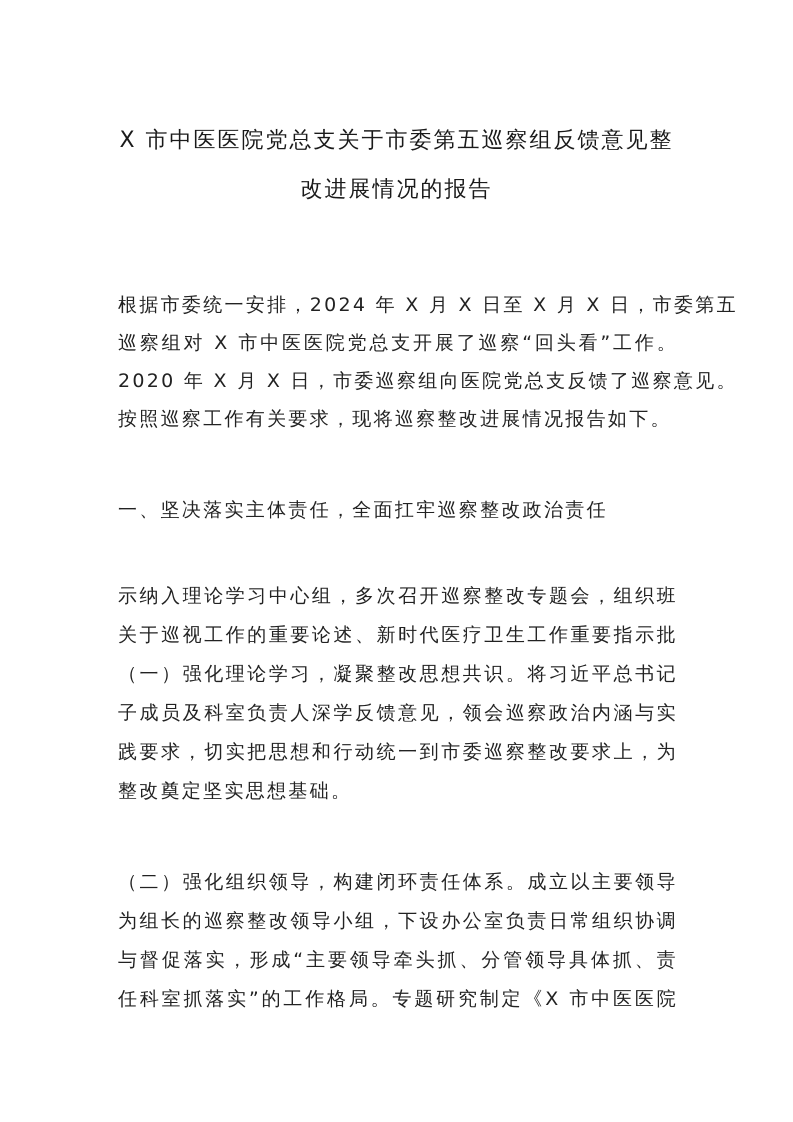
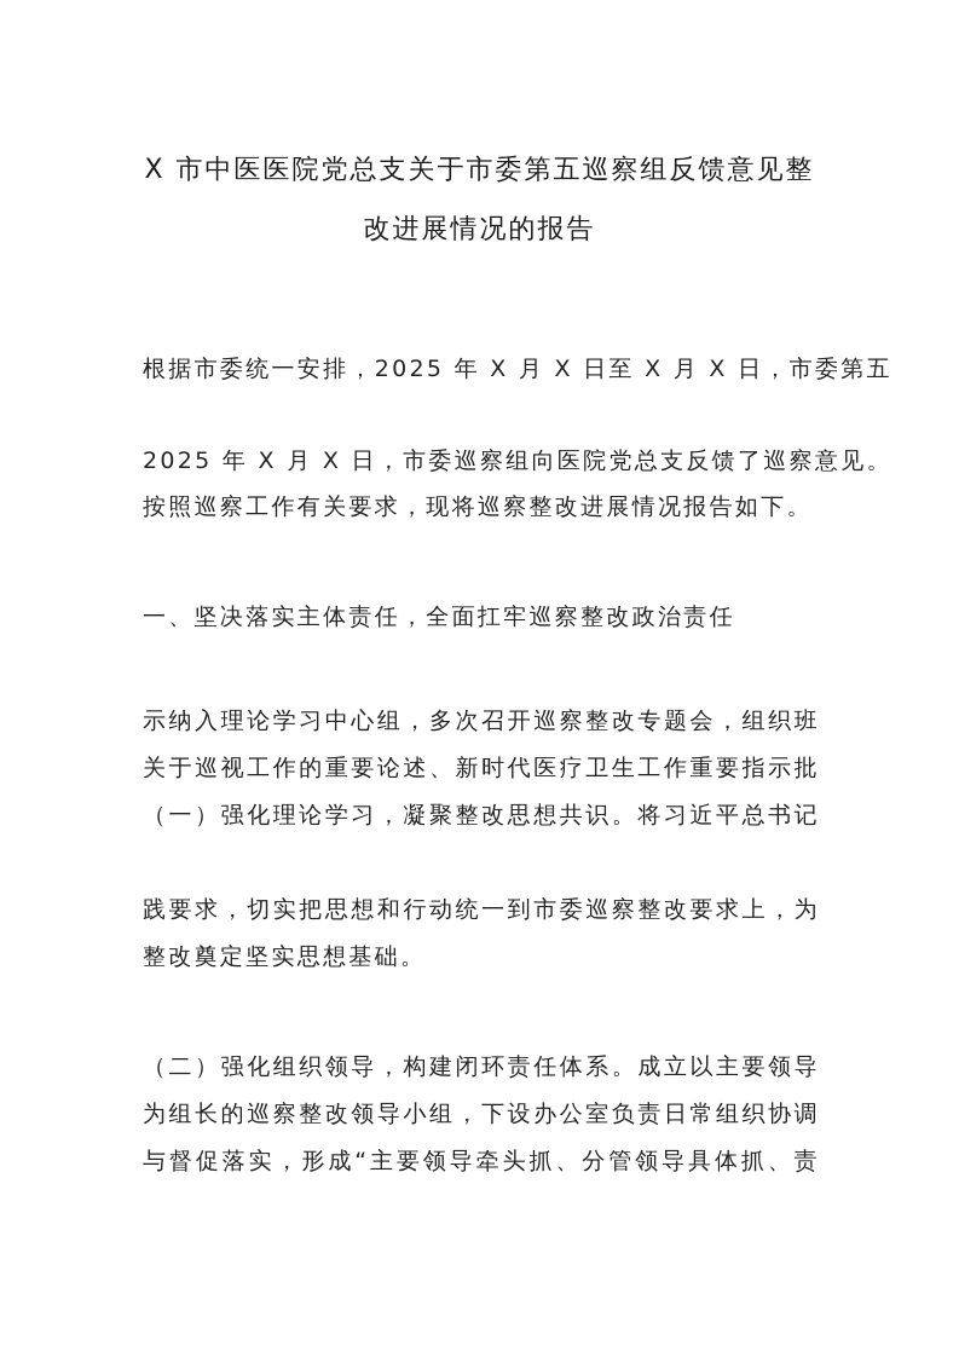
  X 市中医医院党总支关于市委第五巡察组反馈意见整
  改进展情况的报告
- 根据市委统一安排，2024 年 X 月 X 日至 X 月 X 日，市委第五
+ 根据市委统一安排，2025 年 X 月 X 日至 X 月 X 日，市委第五
- 巡察组对 X 市中医医院党总支开展了巡察“回头看”工作。
- 2020 年 X 月 X 日，市委巡察组向医院党总支反馈了巡察意见。
+ 2025 年 X 月 X 日，市委巡察组向医院党总支反馈了巡察意见。
  按照巡察工作有关要求，现将巡察整改进展情况报告如下。
  一、坚决落实主体责任，全面扛牢巡察整改政治责任
  示纳入理论学习中心组，多次召开巡察整改专题会，组织班
  关于巡视工作的重要论述、新时代医疗卫生工作重要指示批
  （一）强化理论学习，凝聚整改思想共识。将习近平总书记
- 子成员及科室负责人深学反馈意见，领会巡察政治内涵与实
  践要求，切实把思想和行动统一到市委巡察整改要求上，为
  整改奠定坚实思想基础。
  （二）强化组织领导，构建闭环责任体系。成立以主要领导
  为组长的巡察整改领导小组，下设办公室负责日常组织协调
  与督促落实，形成“主要领导牵头抓、分管领导具体抓、责
- 任科室抓落实”的工作格局。专题研究制定《X 市中医医院
